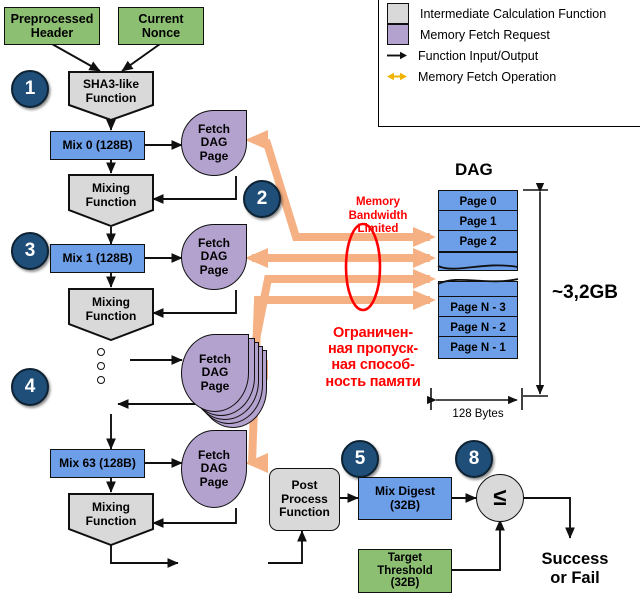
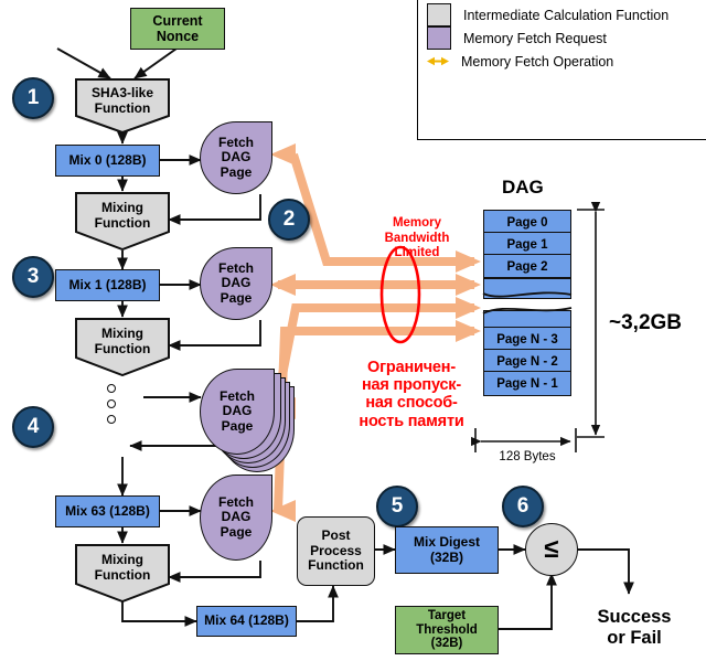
  Intermediate Calculation Function
  Memory Fetch Request
- Function Input/Output
  Memory Fetch Operation
  1
  2
  3
  4
  5
- 8
+ 6
- Preprocessed
- Header
  Current
  Nonce
  SHA3-like
  Function
  Mix 0 (128B)
  Mixing
  Function
  Mix 1 (128B)
  Mixing
  Function
  Mix 63 (128B)
  Mixing
  Function
+ Mix 64 (128B)
  Fetch
  DAG
  Page
  Fetch
  DAG
  Page
  Fetch
  DAG
  Page
  Fetch
  DAG
  Page
  Post
  Process
  Function
  Mix Digest
  (32B)
  Target
  Threshold
  (32B)
  ≤
  Success
  or Fail
  DAG
  Page 0
  Page 1
  Page 2
  Page N - 3
  Page N - 2
  Page N - 1
  ~3,2GB
  128 Bytes
  Memory
  Bandwidth
  Limited
  Ограничен-
  ная пропуск-
  ная способ-
  ность памяти
